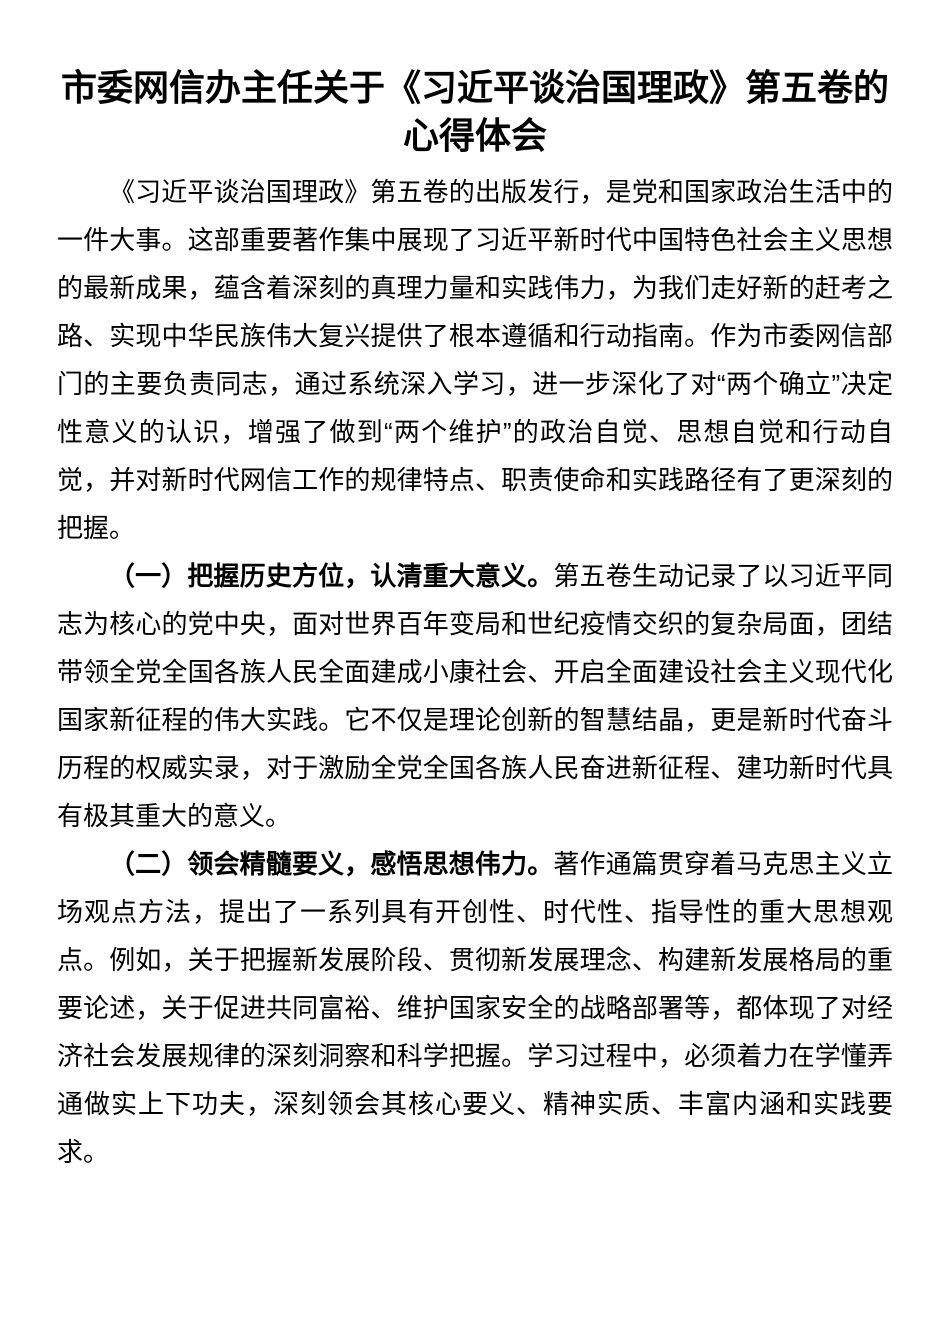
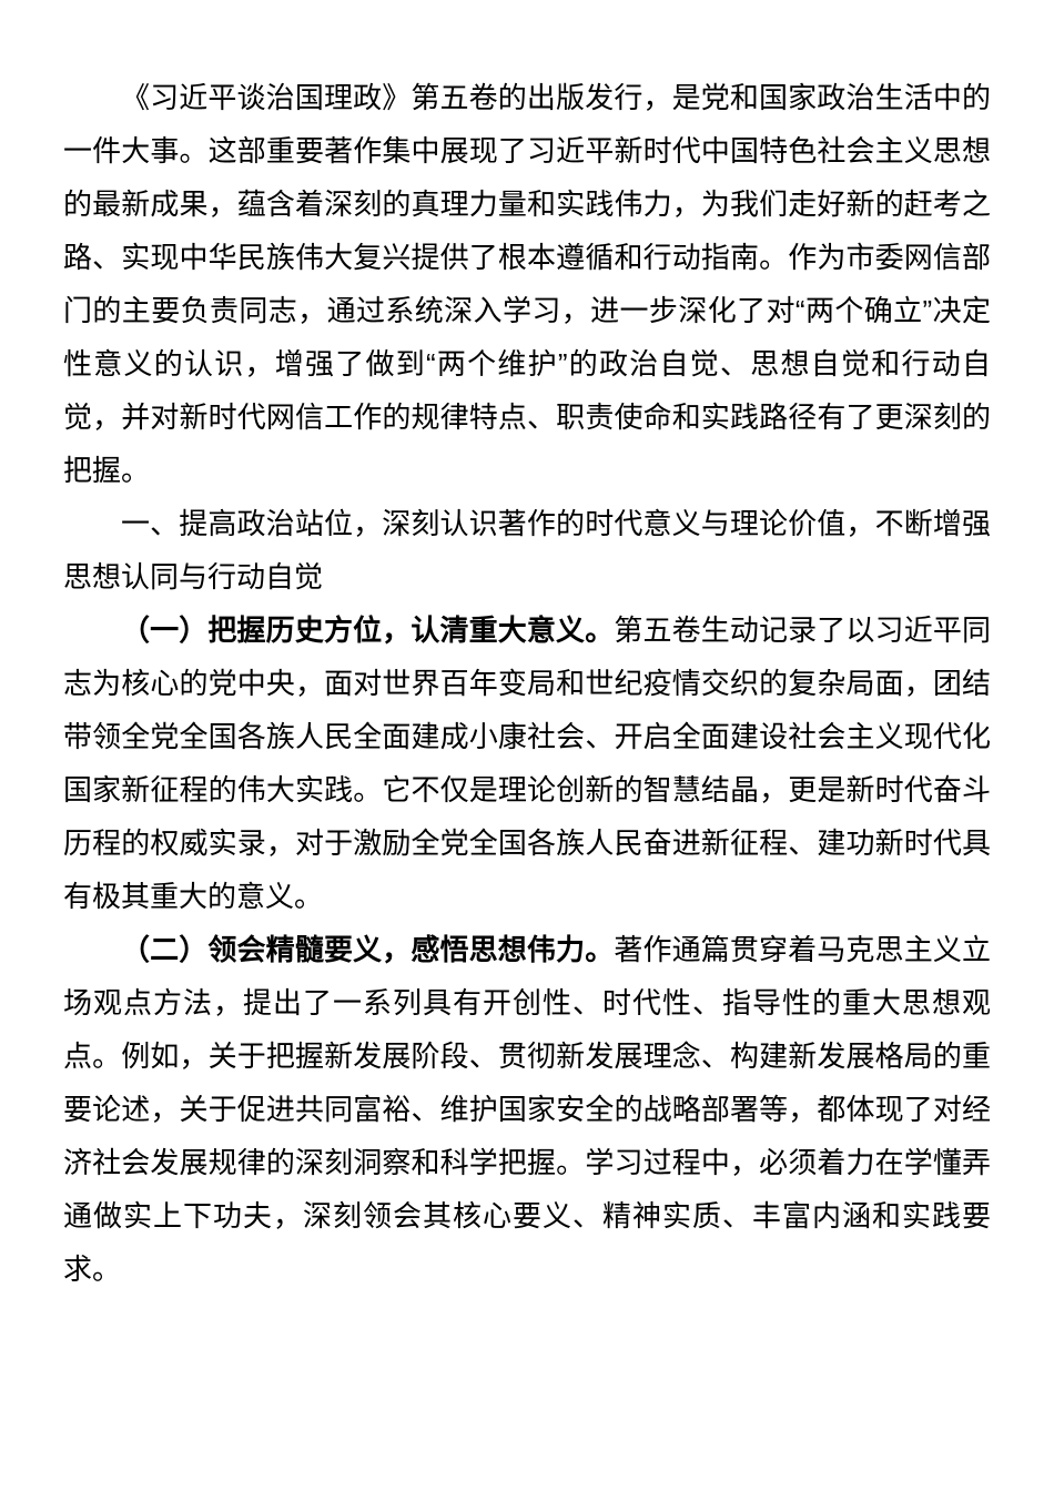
- 市委网信办主任关于《习近平谈治国理政》第五卷的心得体会
  《习近平谈治国理政》第五卷的出版发行，是党和国家政治生活中的一件大事。这部重要著作集中展现了习近平新时代中国特色社会主义思想的最新成果，蕴含着深刻的真理力量和实践伟力，为我们走好新的赶考之路、实现中华民族伟大复兴提供了根本遵循和行动指南。作为市委网信部门的主要负责同志，通过系统深入学习，进一步深化了对“两个确立”决定性意义的认识，增强了做到“两个维护”的政治自觉、思想自觉和行动自觉，并对新时代网信工作的规律特点、职责使命和实践路径有了更深刻的把握。
+ 一、提高政治站位，深刻认识著作的时代意义与理论价值，不断增强思想认同与行动自觉
  （一）把握历史方位，认清重大意义。第五卷生动记录了以习近平同志为核心的党中央，面对世界百年变局和世纪疫情交织的复杂局面，团结带领全党全国各族人民全面建成小康社会、开启全面建设社会主义现代化国家新征程的伟大实践。它不仅是理论创新的智慧结晶，更是新时代奋斗历程的权威实录，对于激励全党全国各族人民奋进新征程、建功新时代具有极其重大的意义。
  （二）领会精髓要义，感悟思想伟力。著作通篇贯穿着马克思主义立场观点方法，提出了一系列具有开创性、时代性、指导性的重大思想观点。例如，关于把握新发展阶段、贯彻新发展理念、构建新发展格局的重要论述，关于促进共同富裕、维护国家安全的战略部署等，都体现了对经济社会发展规律的深刻洞察和科学把握。学习过程中，必须着力在学懂弄通做实上下功夫，深刻领会其核心要义、精神实质、丰富内涵和实践要求。
